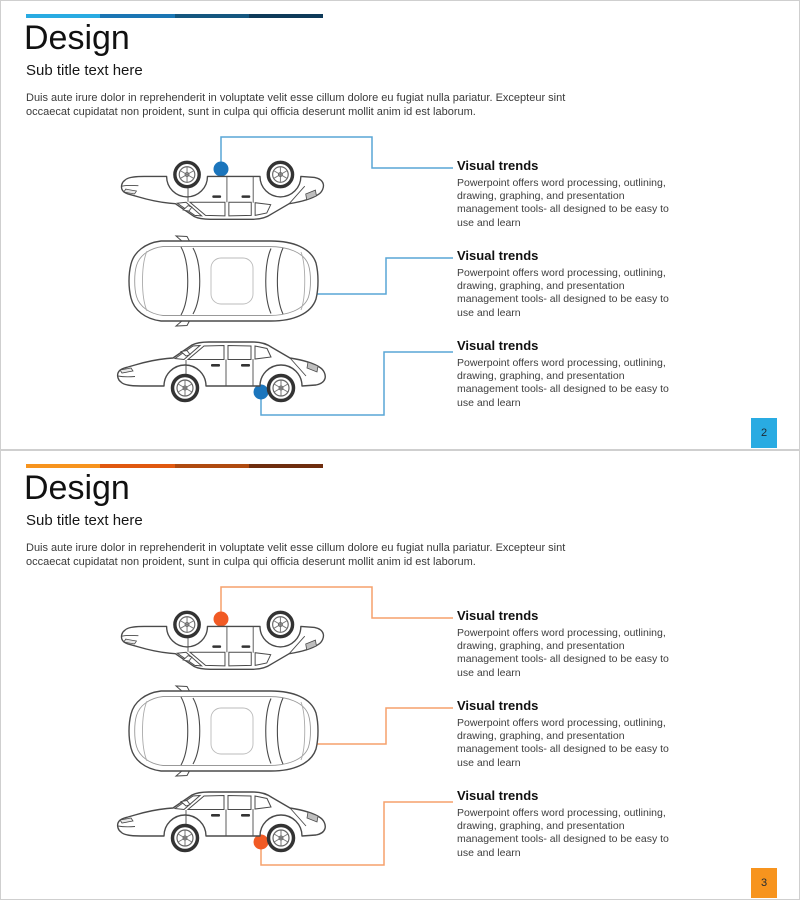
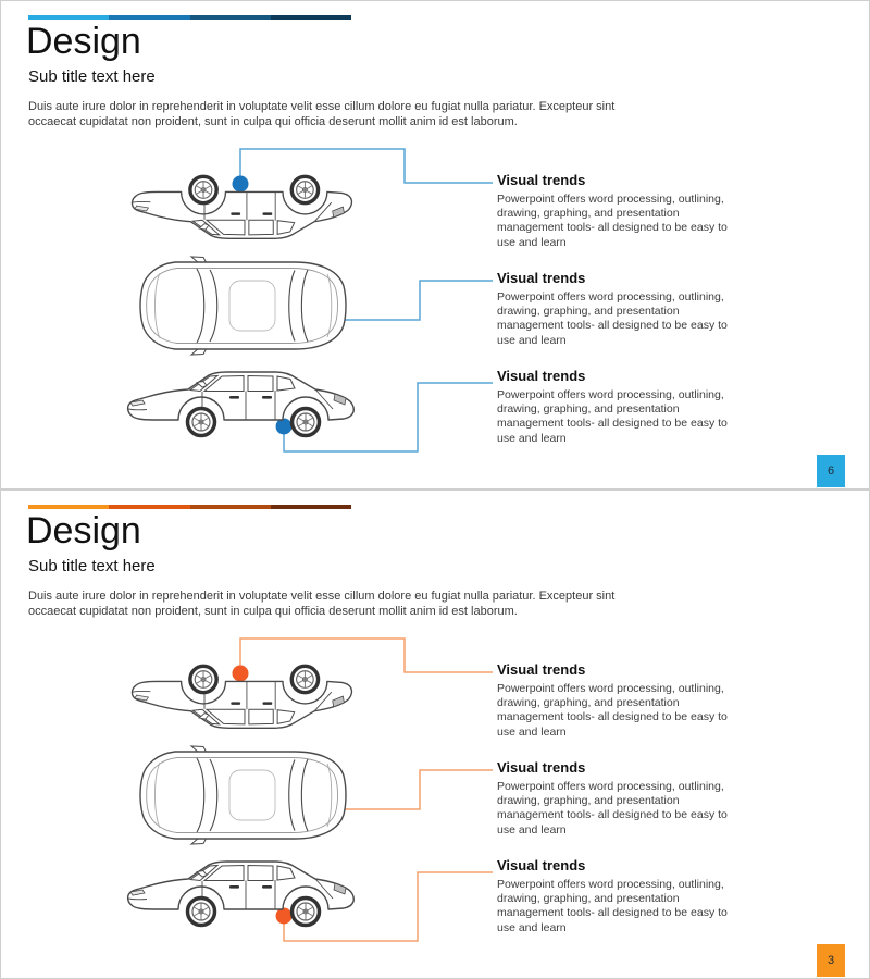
  Design
  Sub title text here
  Duis aute irure dolor in reprehenderit in voluptate velit esse cillum dolore eu fugiat nulla pariatur. Excepteur sint occaecat cupidatat non proident, sunt in culpa qui officia deserunt mollit anim id est laborum.
  Visual trends
  Powerpoint offers word processing, outlining, drawing, graphing, and presentation management tools- all designed to be easy to use and learn
  Visual trends
  Powerpoint offers word processing, outlining, drawing, graphing, and presentation management tools- all designed to be easy to use and learn
  Visual trends
  Powerpoint offers word processing, outlining, drawing, graphing, and presentation management tools- all designed to be easy to use and learn
- 2
+ 6
  Design
  Sub title text here
  Duis aute irure dolor in reprehenderit in voluptate velit esse cillum dolore eu fugiat nulla pariatur. Excepteur sint occaecat cupidatat non proident, sunt in culpa qui officia deserunt mollit anim id est laborum.
  Visual trends
  Powerpoint offers word processing, outlining, drawing, graphing, and presentation management tools- all designed to be easy to use and learn
  Visual trends
  Powerpoint offers word processing, outlining, drawing, graphing, and presentation management tools- all designed to be easy to use and learn
  Visual trends
  Powerpoint offers word processing, outlining, drawing, graphing, and presentation management tools- all designed to be easy to use and learn
  3
